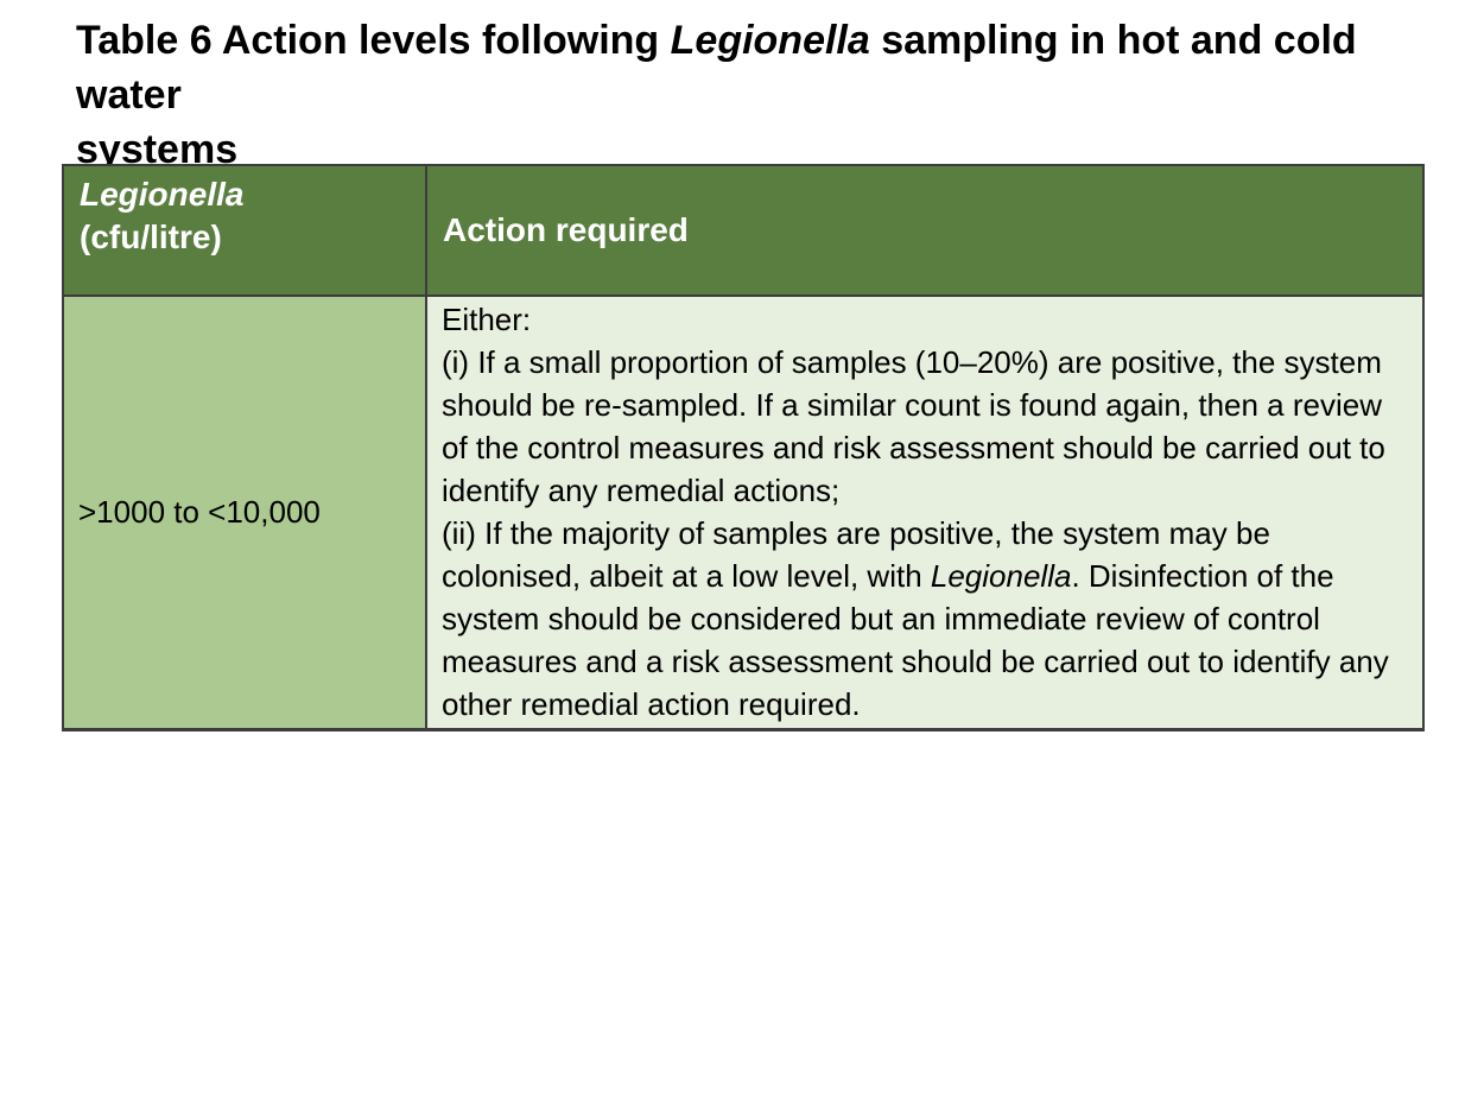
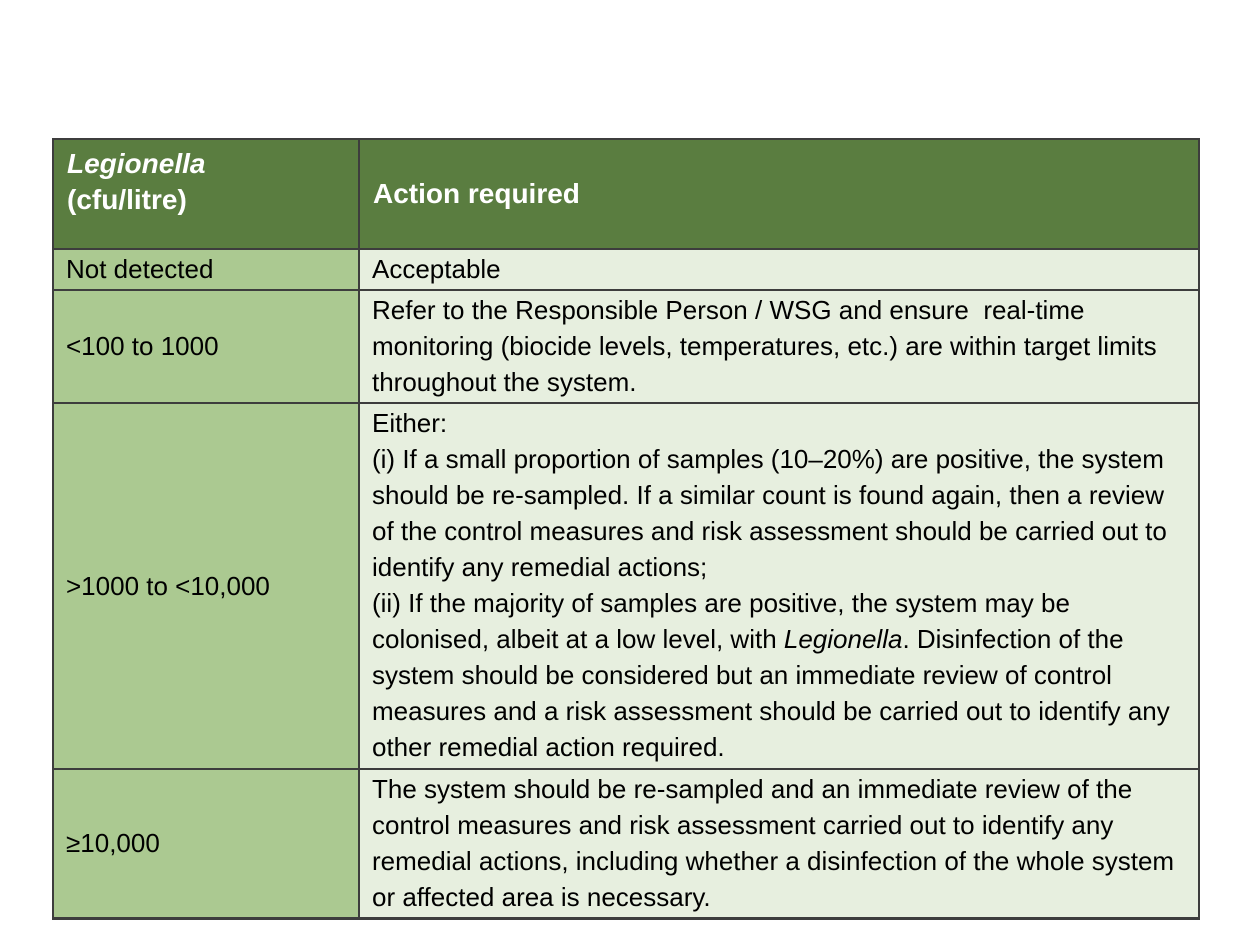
- Table 6 Action levels following Legionella sampling in hot and cold water
- systems
  Legionella (cfu/litre)	Action required
+ Not detected	Acceptable
+ <100 to 1000	Refer to the Responsible Person / WSG and ensure real-time monitoring (biocide levels, temperatures, etc.) are within target limits throughout the system.
  >1000 to <10,000	Either: (i) If a small proportion of samples (10–20%) are positive, the system should be re-sampled. If a similar count is found again, then a review of the control measures and risk assessment should be carried out to identify any remedial actions; (ii) If the majority of samples are positive, the system may be colonised, albeit at a low level, with Legionella. Disinfection of the system should be considered but an immediate review of control measures and a risk assessment should be carried out to identify any other remedial action required.
+ ≥10,000	The system should be re-sampled and an immediate review of the control measures and risk assessment carried out to identify any remedial actions, including whether a disinfection of the whole system or affected area is necessary.
